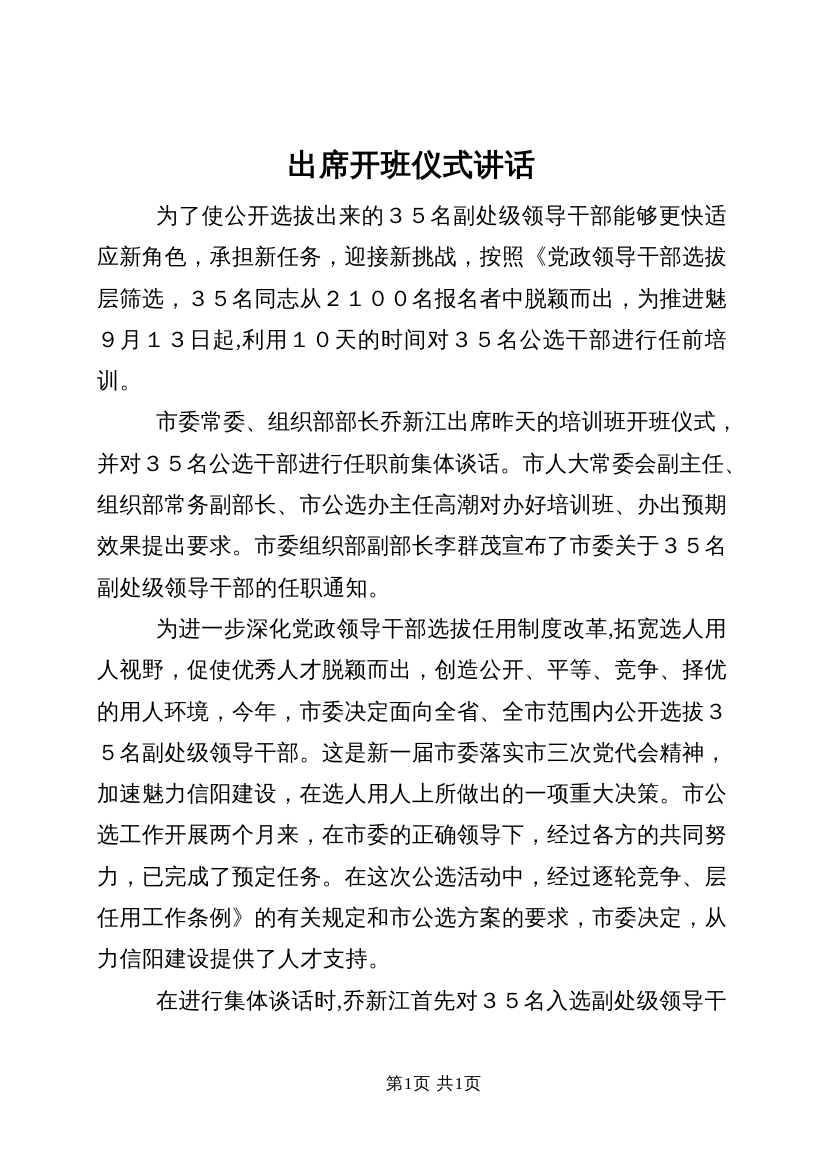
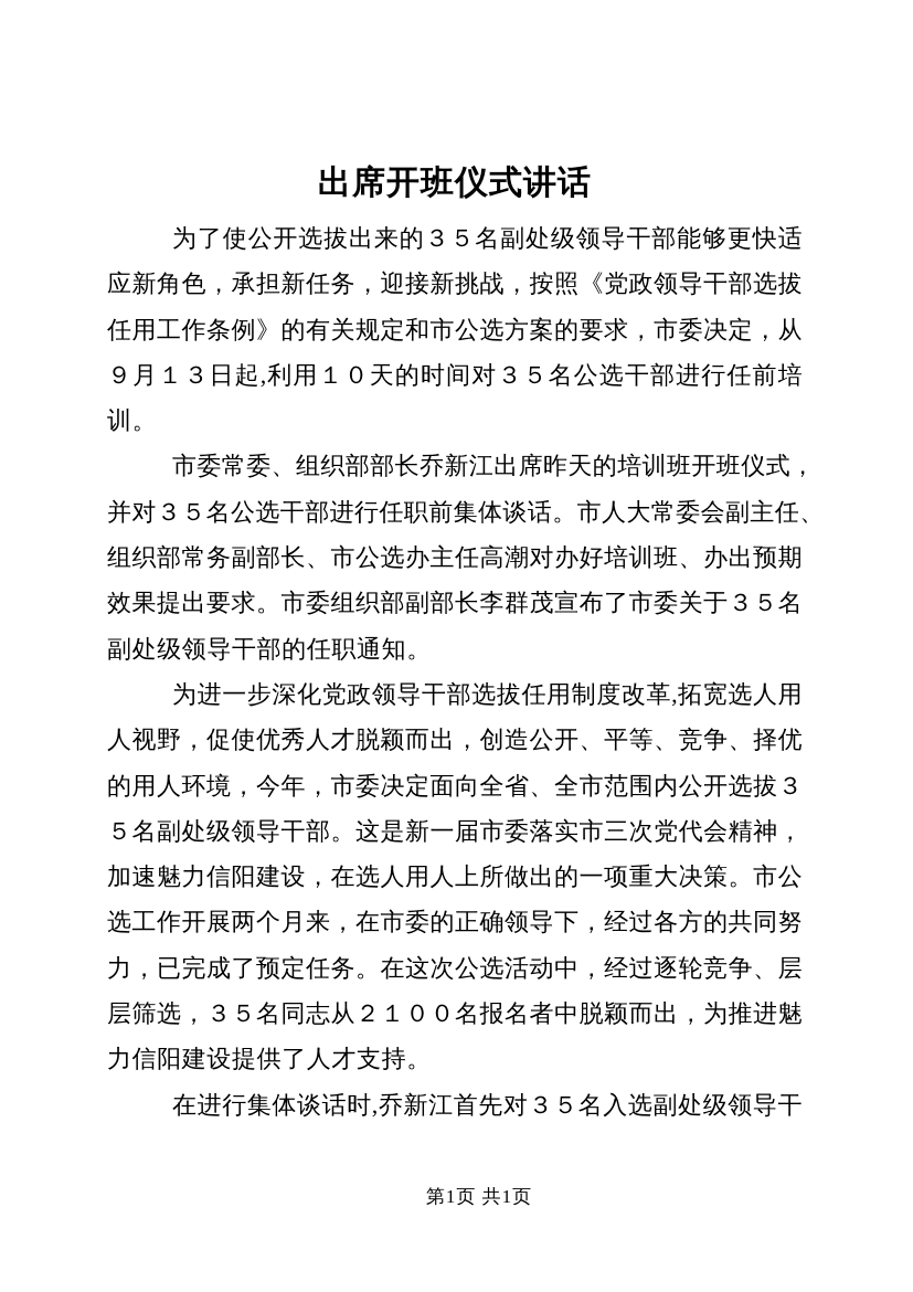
  出席开班仪式讲话
  为了使公开选拔出来的３５名副处级领导干部能够更快适
  应新角色，承担新任务，迎接新挑战，按照《党政领导干部选拔
- 层筛选，３５名同志从２１００名报名者中脱颖而出，为推进魅
+ 任用工作条例》的有关规定和市公选方案的要求，市委决定，从
  ９月１３日起,利用１０天的时间对３５名公选干部进行任前培
  训。
  市委常委、组织部部长乔新江出席昨天的培训班开班仪式，
  并对３５名公选干部进行任职前集体谈话。市人大常委会副主任、
  组织部常务副部长、市公选办主任高潮对办好培训班、办出预期
  效果提出要求。市委组织部副部长李群茂宣布了市委关于３５名
  副处级领导干部的任职通知。
  为进一步深化党政领导干部选拔任用制度改革,拓宽选人用
  人视野，促使优秀人才脱颖而出，创造公开、平等、竞争、择优
  的用人环境，今年，市委决定面向全省、全市范围内公开选拔３
  ５名副处级领导干部。这是新一届市委落实市三次党代会精神，
  加速魅力信阳建设，在选人用人上所做出的一项重大决策。市公
  选工作开展两个月来，在市委的正确领导下，经过各方的共同努
  力，已完成了预定任务。在这次公选活动中，经过逐轮竞争、层
- 任用工作条例》的有关规定和市公选方案的要求，市委决定，从
+ 层筛选，３５名同志从２１００名报名者中脱颖而出，为推进魅
  力信阳建设提供了人才支持。
  在进行集体谈话时,乔新江首先对３５名入选副处级领导干
  第1页 共1页
